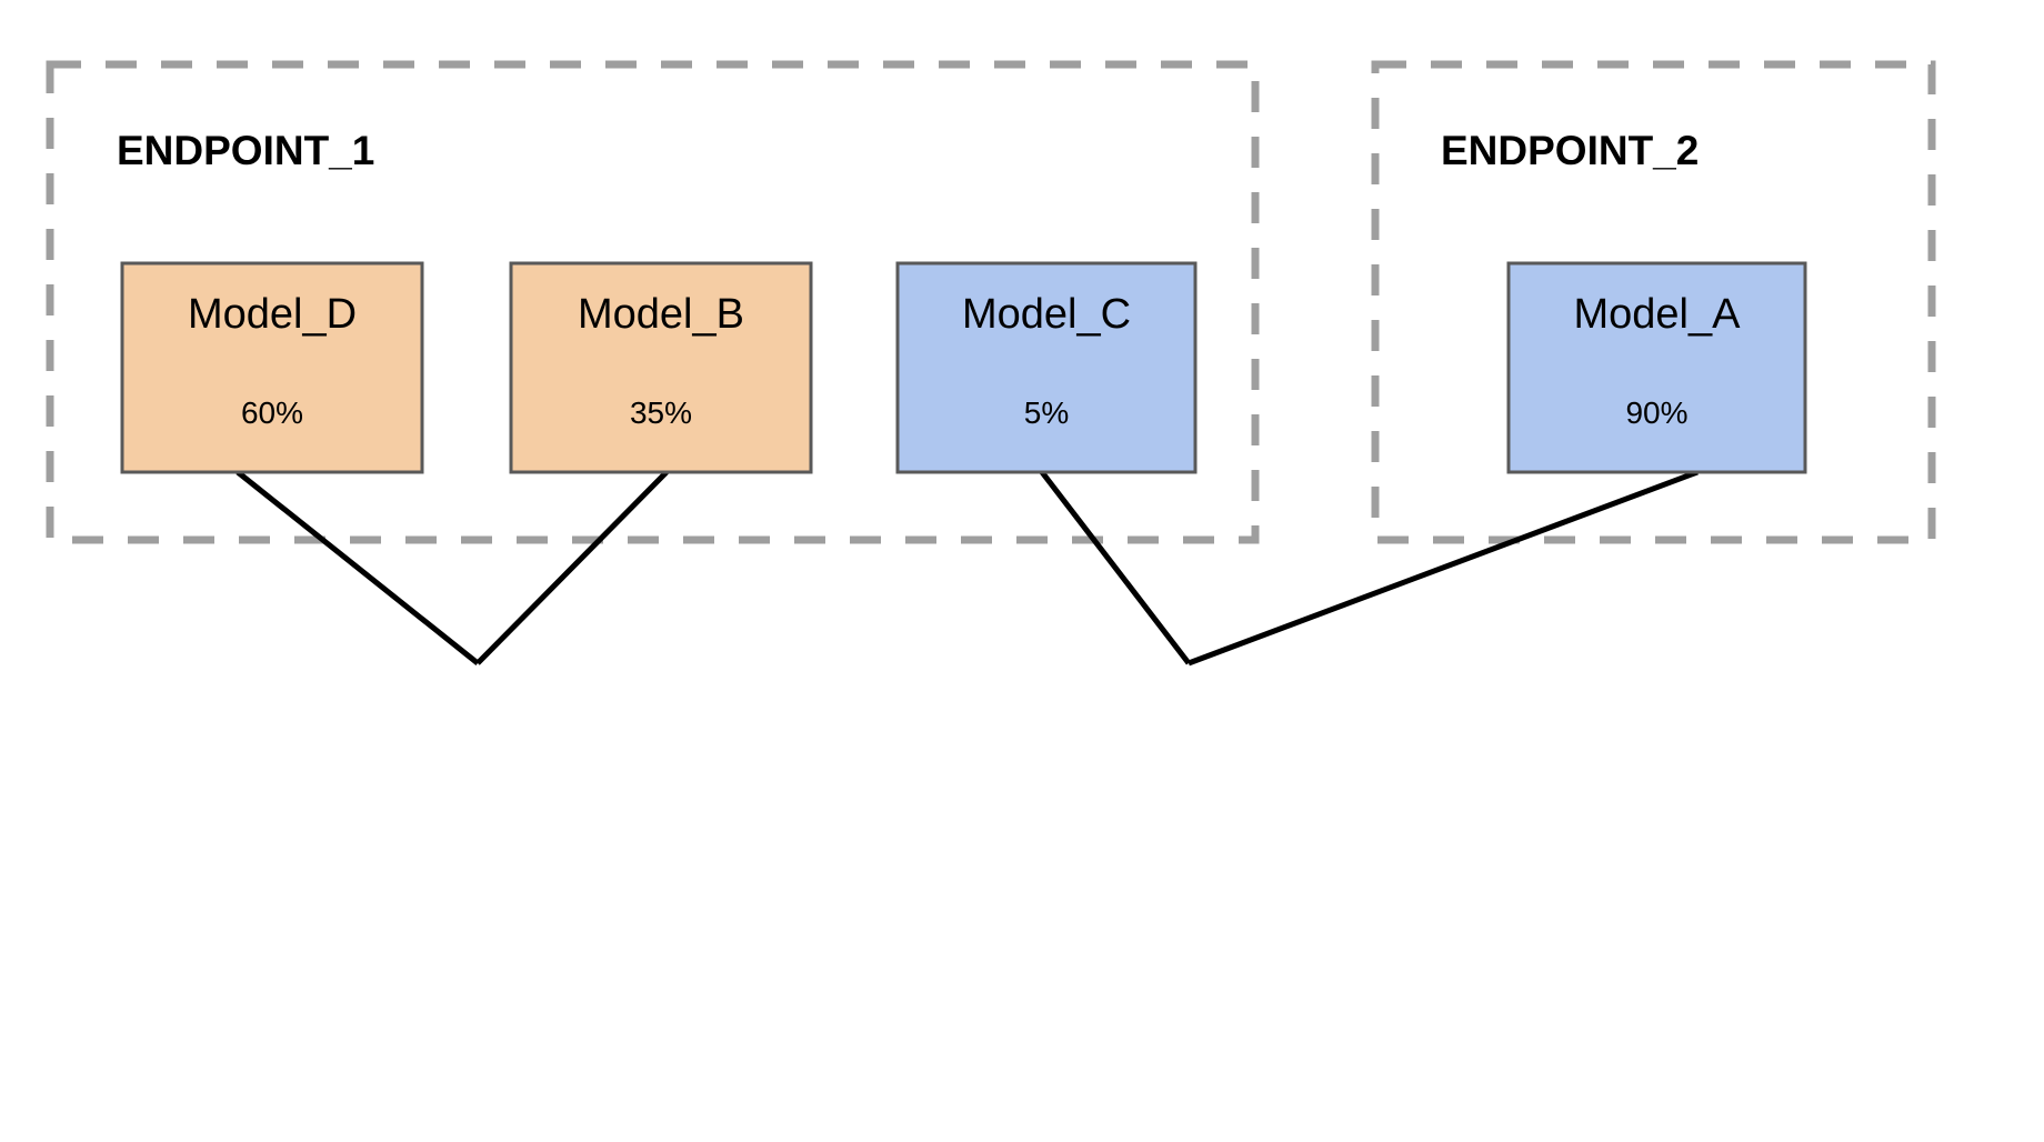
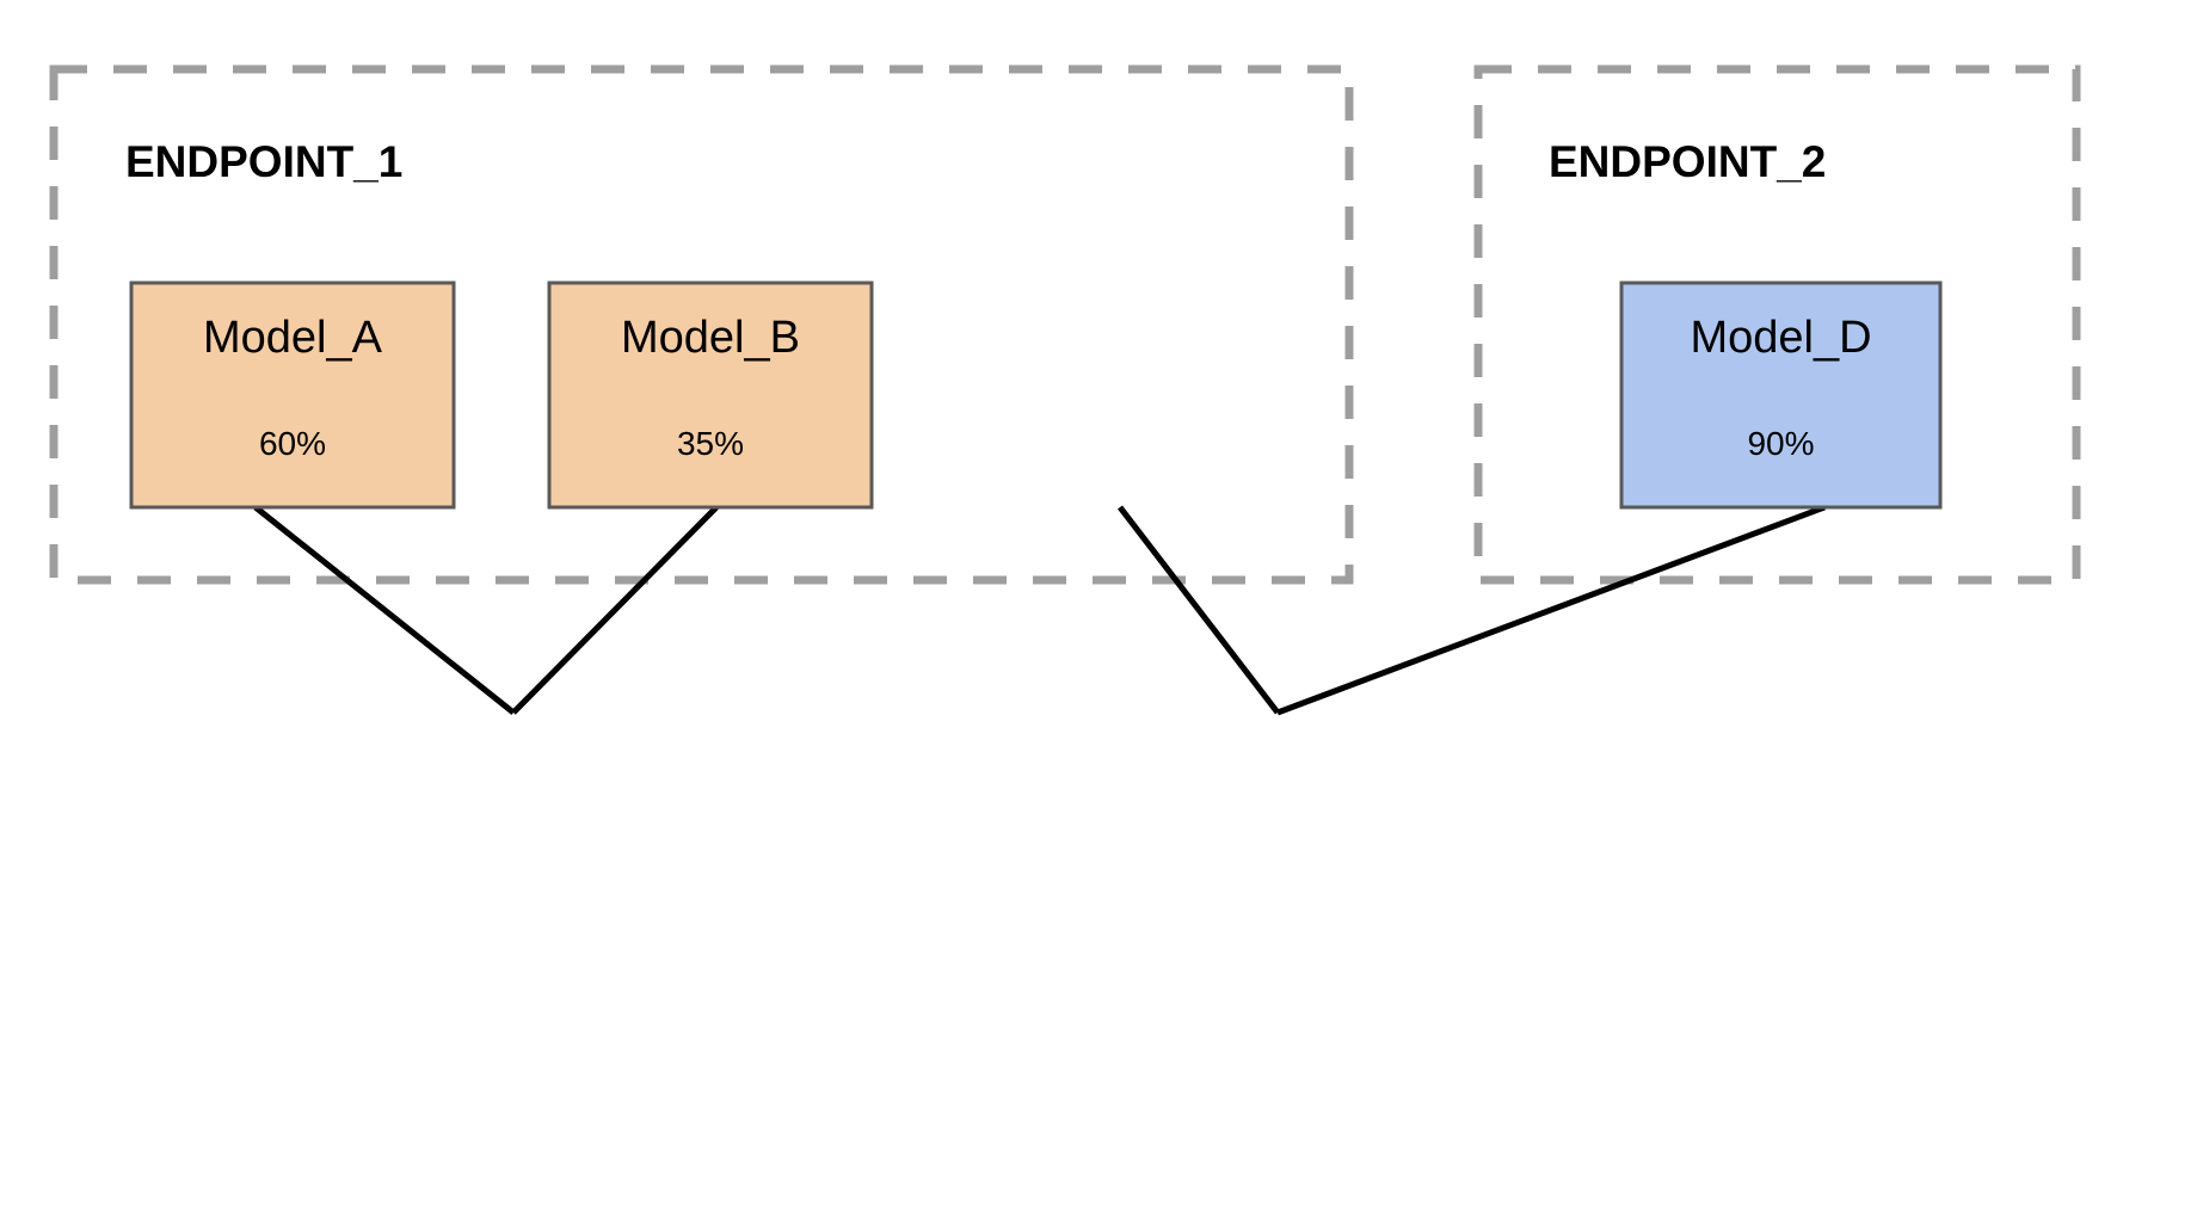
- Model_D
+ Model_A
  60%
  Model_B
  35%
- Model_C
- 5%
- Model_A
+ Model_D
  90%
  ENDPOINT_1
  ENDPOINT_2
